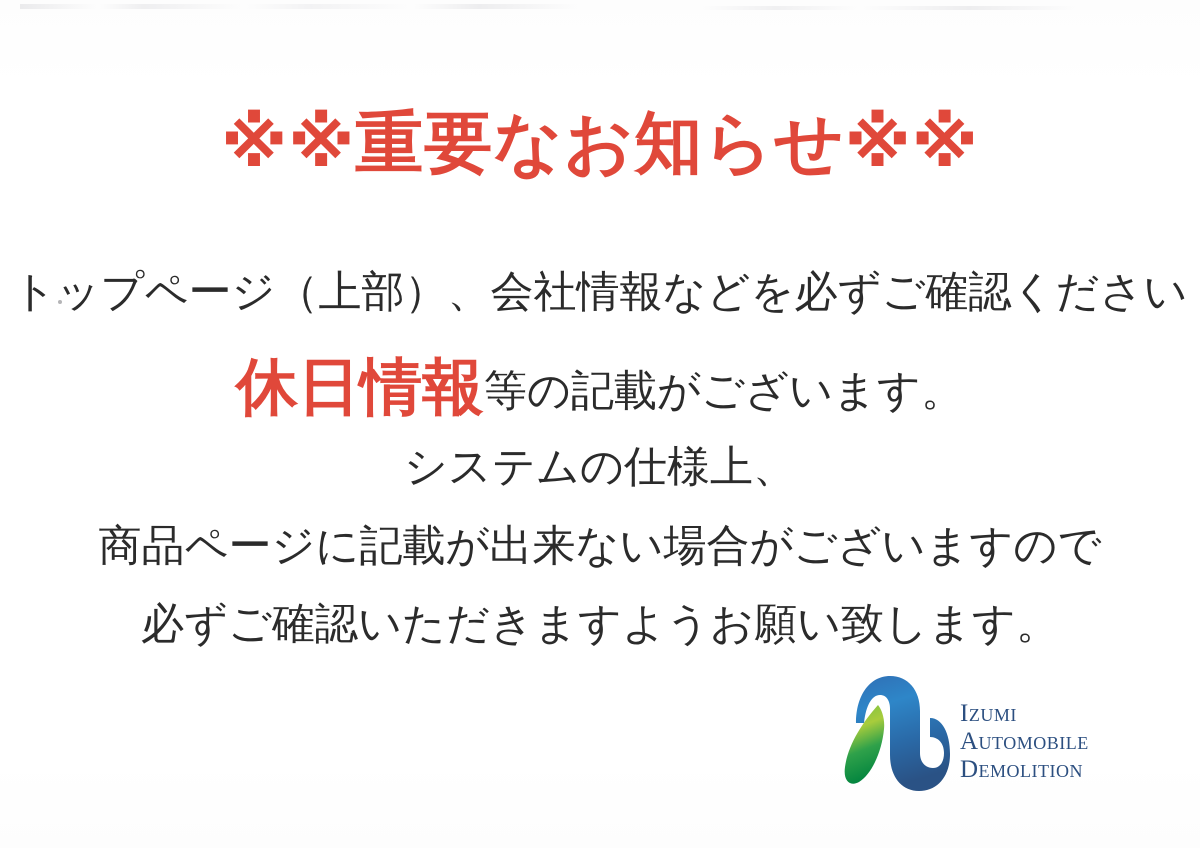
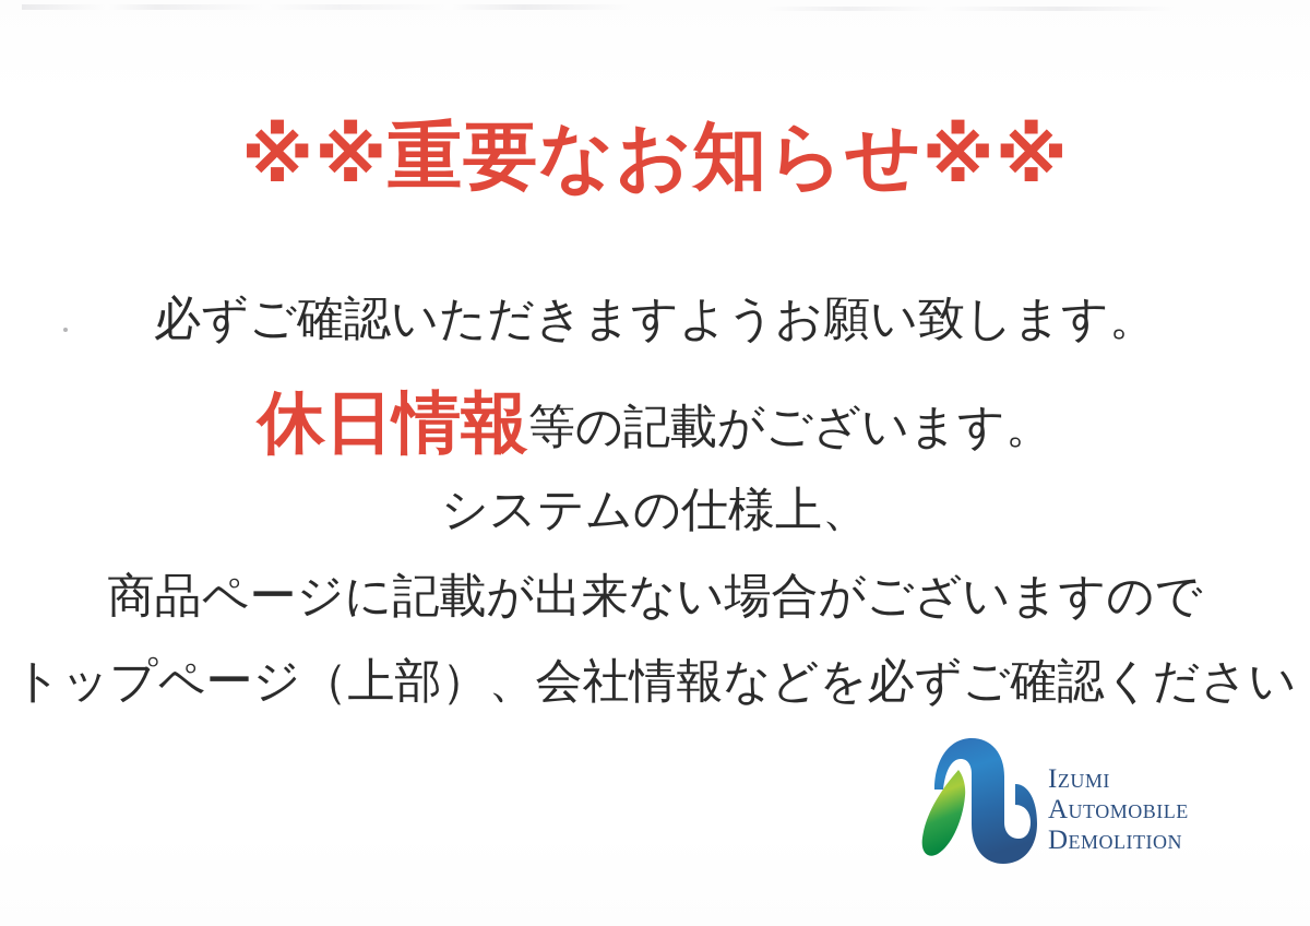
  ※※重要なお知らせ※※
- トップページ（上部）、会社情報などを必ずご確認ください
+ 必ずご確認いただきますようお願い致します。
  休日情報等の記載がございます。
  システムの仕様上、
  商品ページに記載が出来ない場合がございますので
- 必ずご確認いただきますようお願い致します。
+ トップページ（上部）、会社情報などを必ずご確認ください
  Izumi
  Automobile
  Demolition
